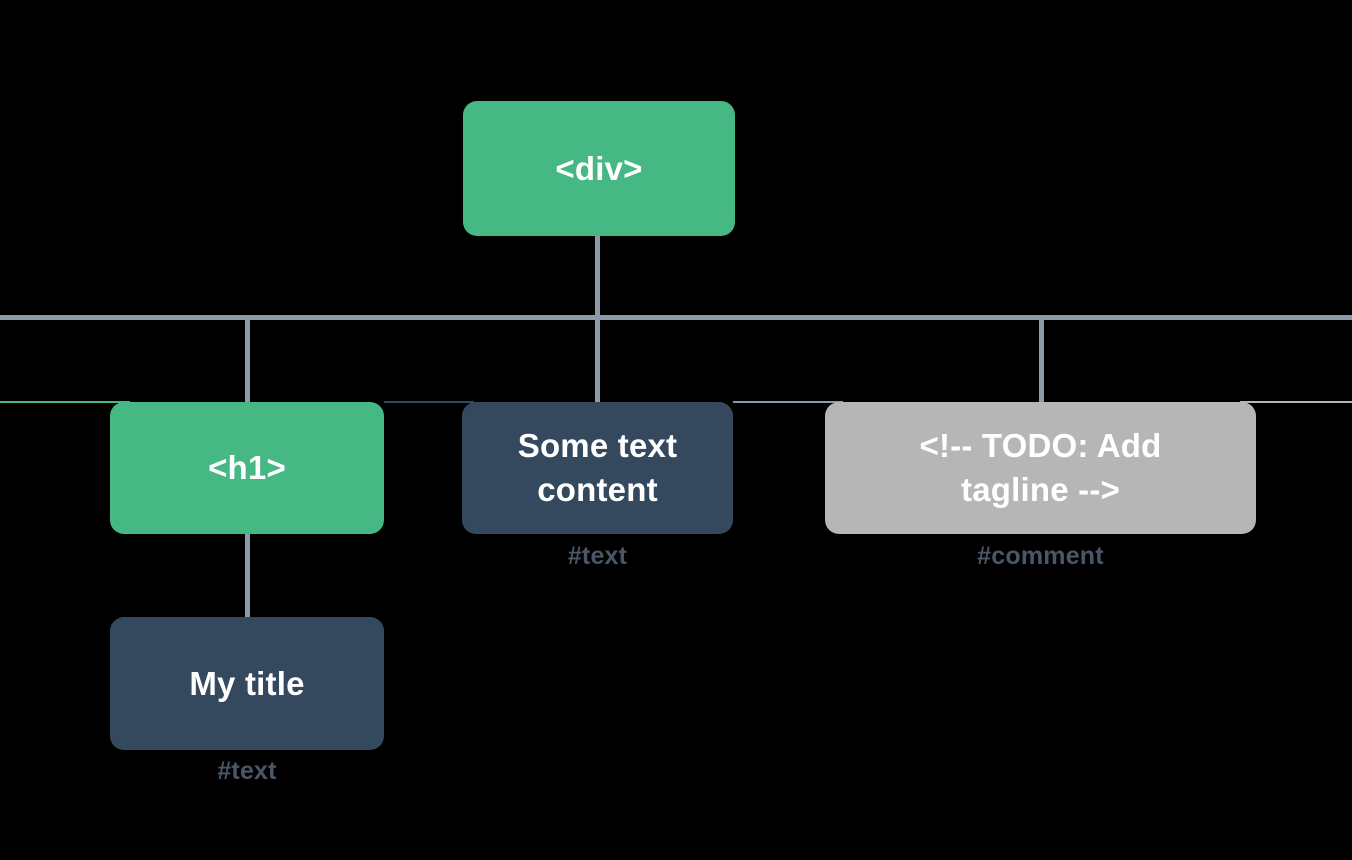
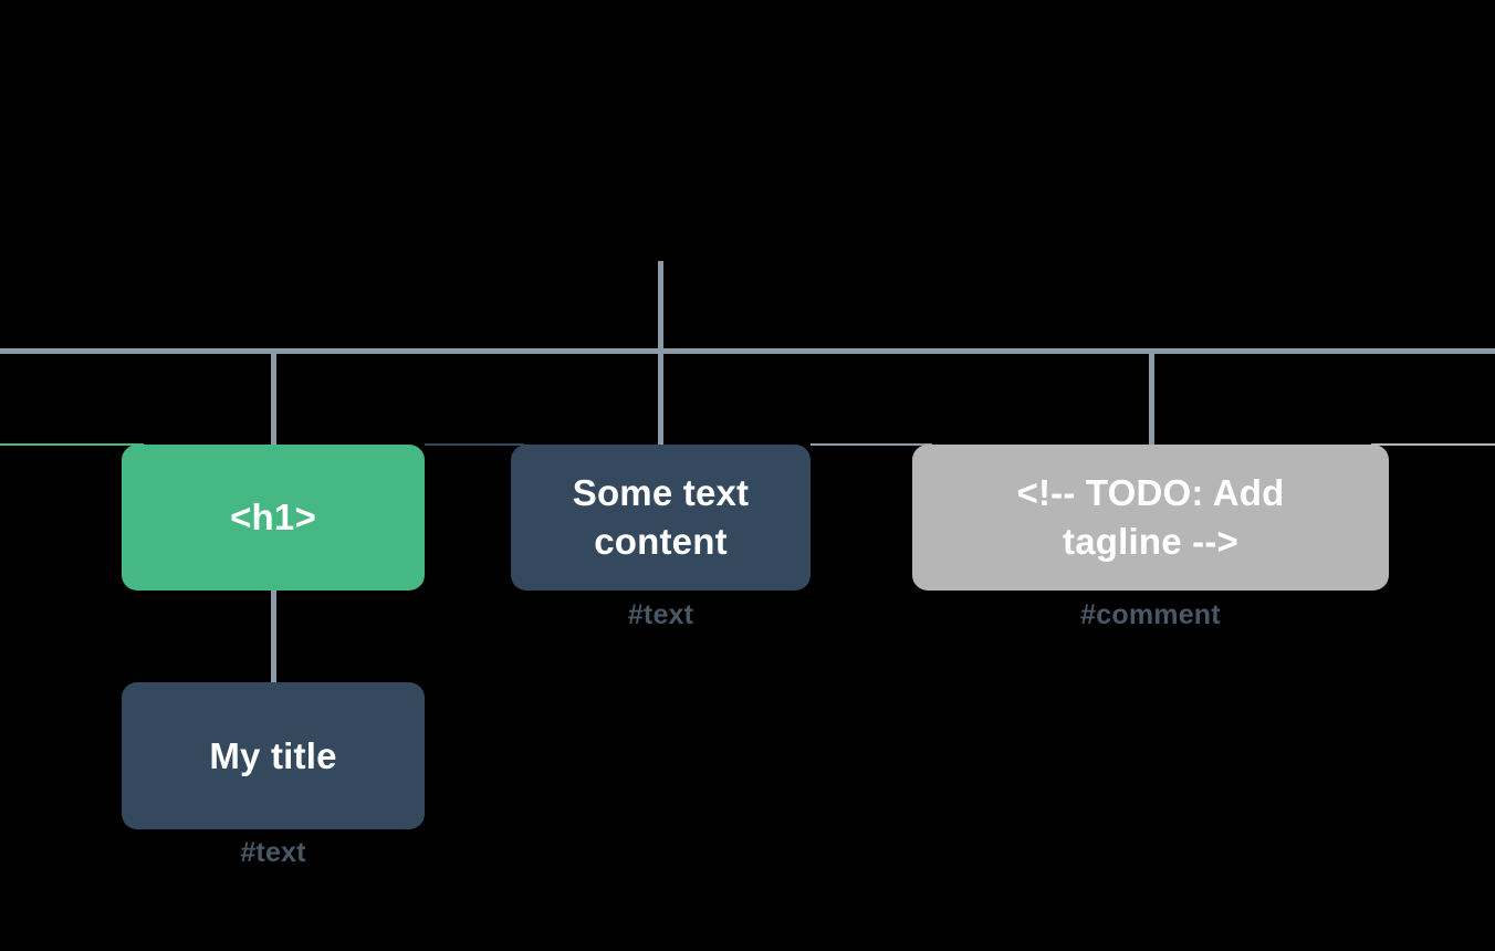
- <div>
  <h1>
  Some text
  content
  #text
  <!-- TODO: Add
  tagline -->
  #comment
  My title
  #text
